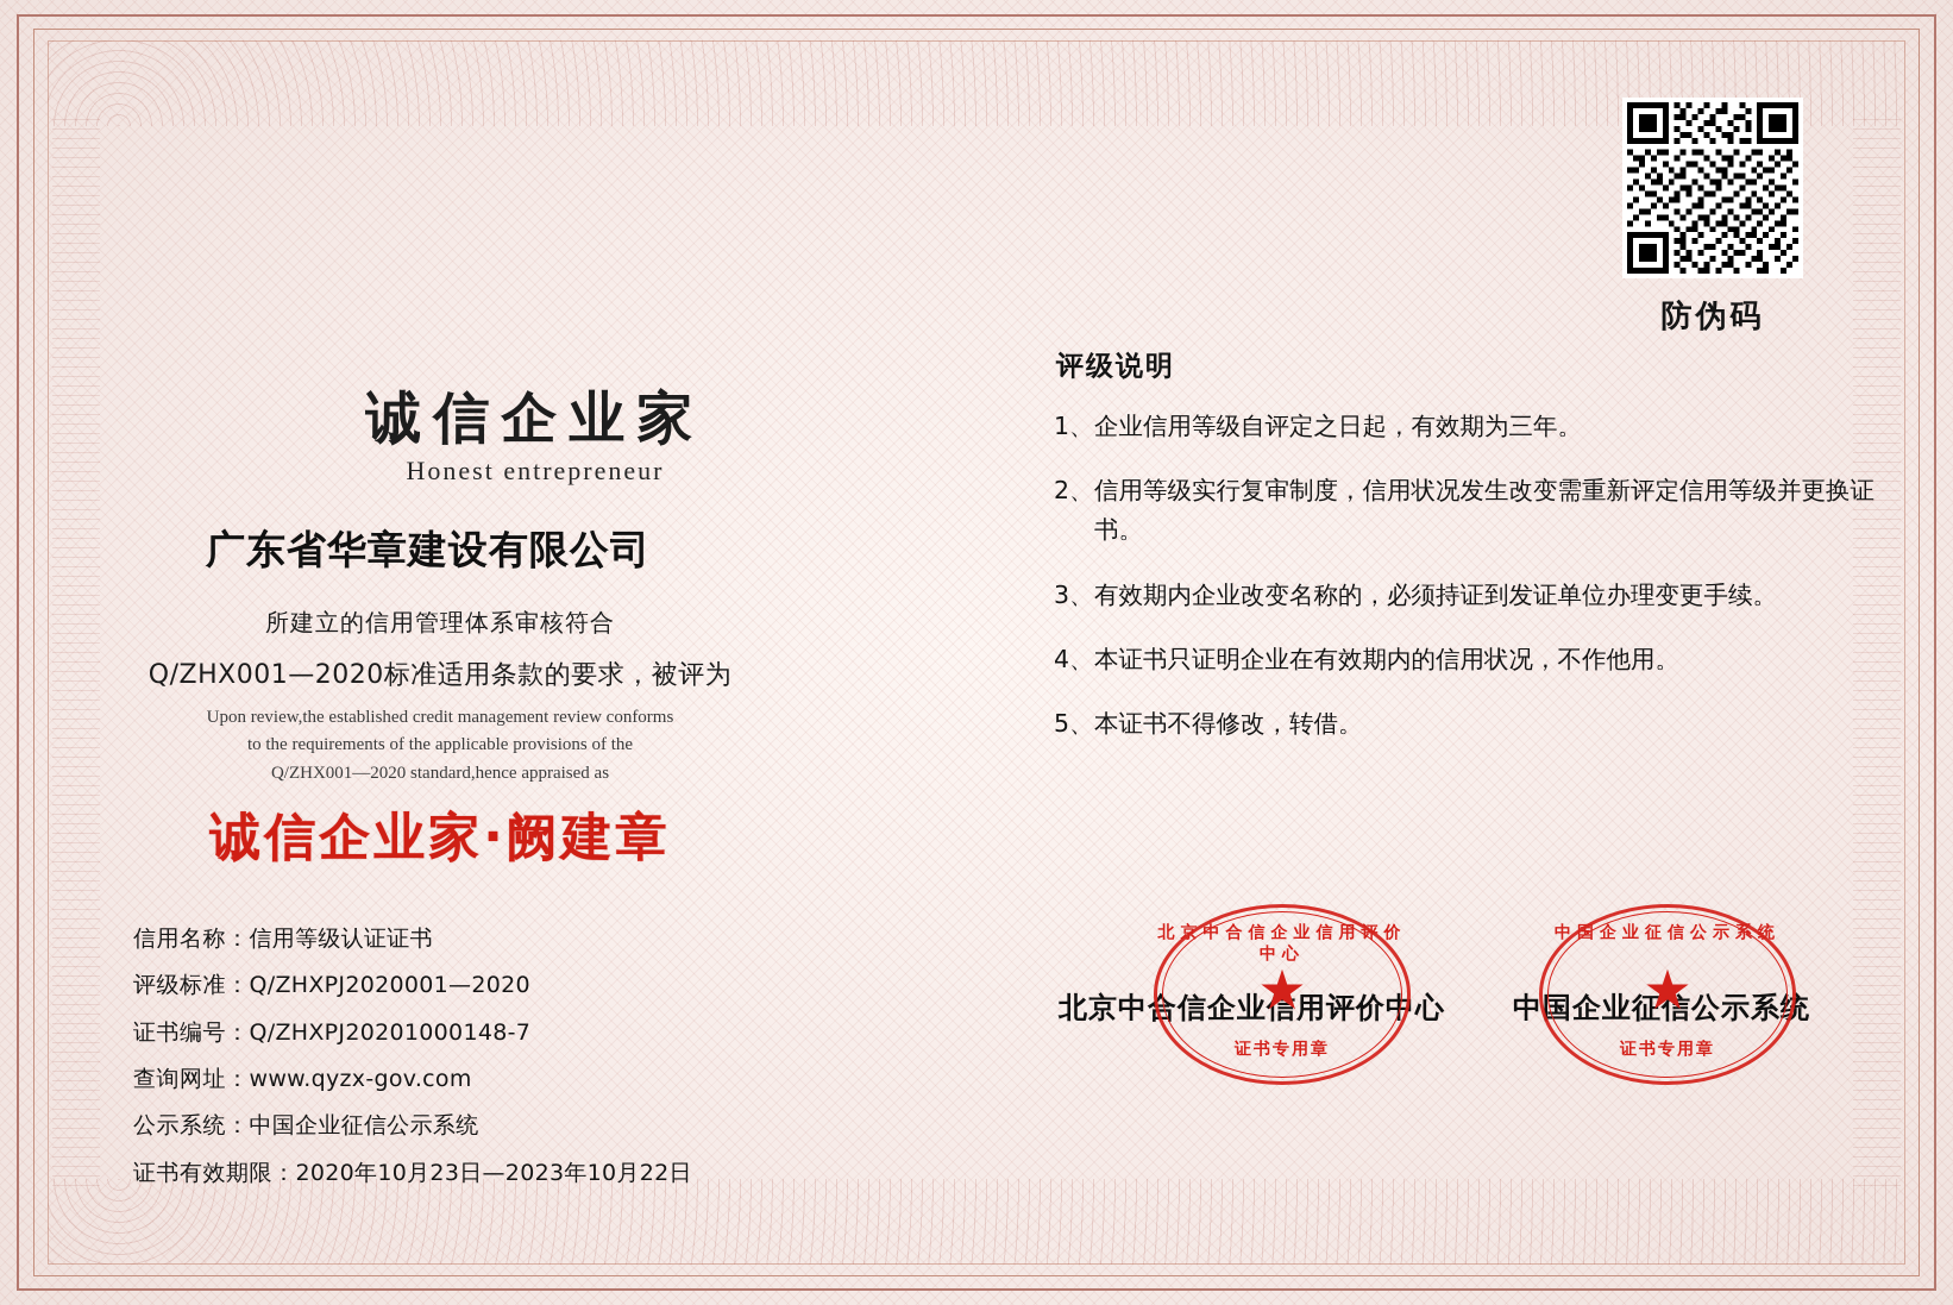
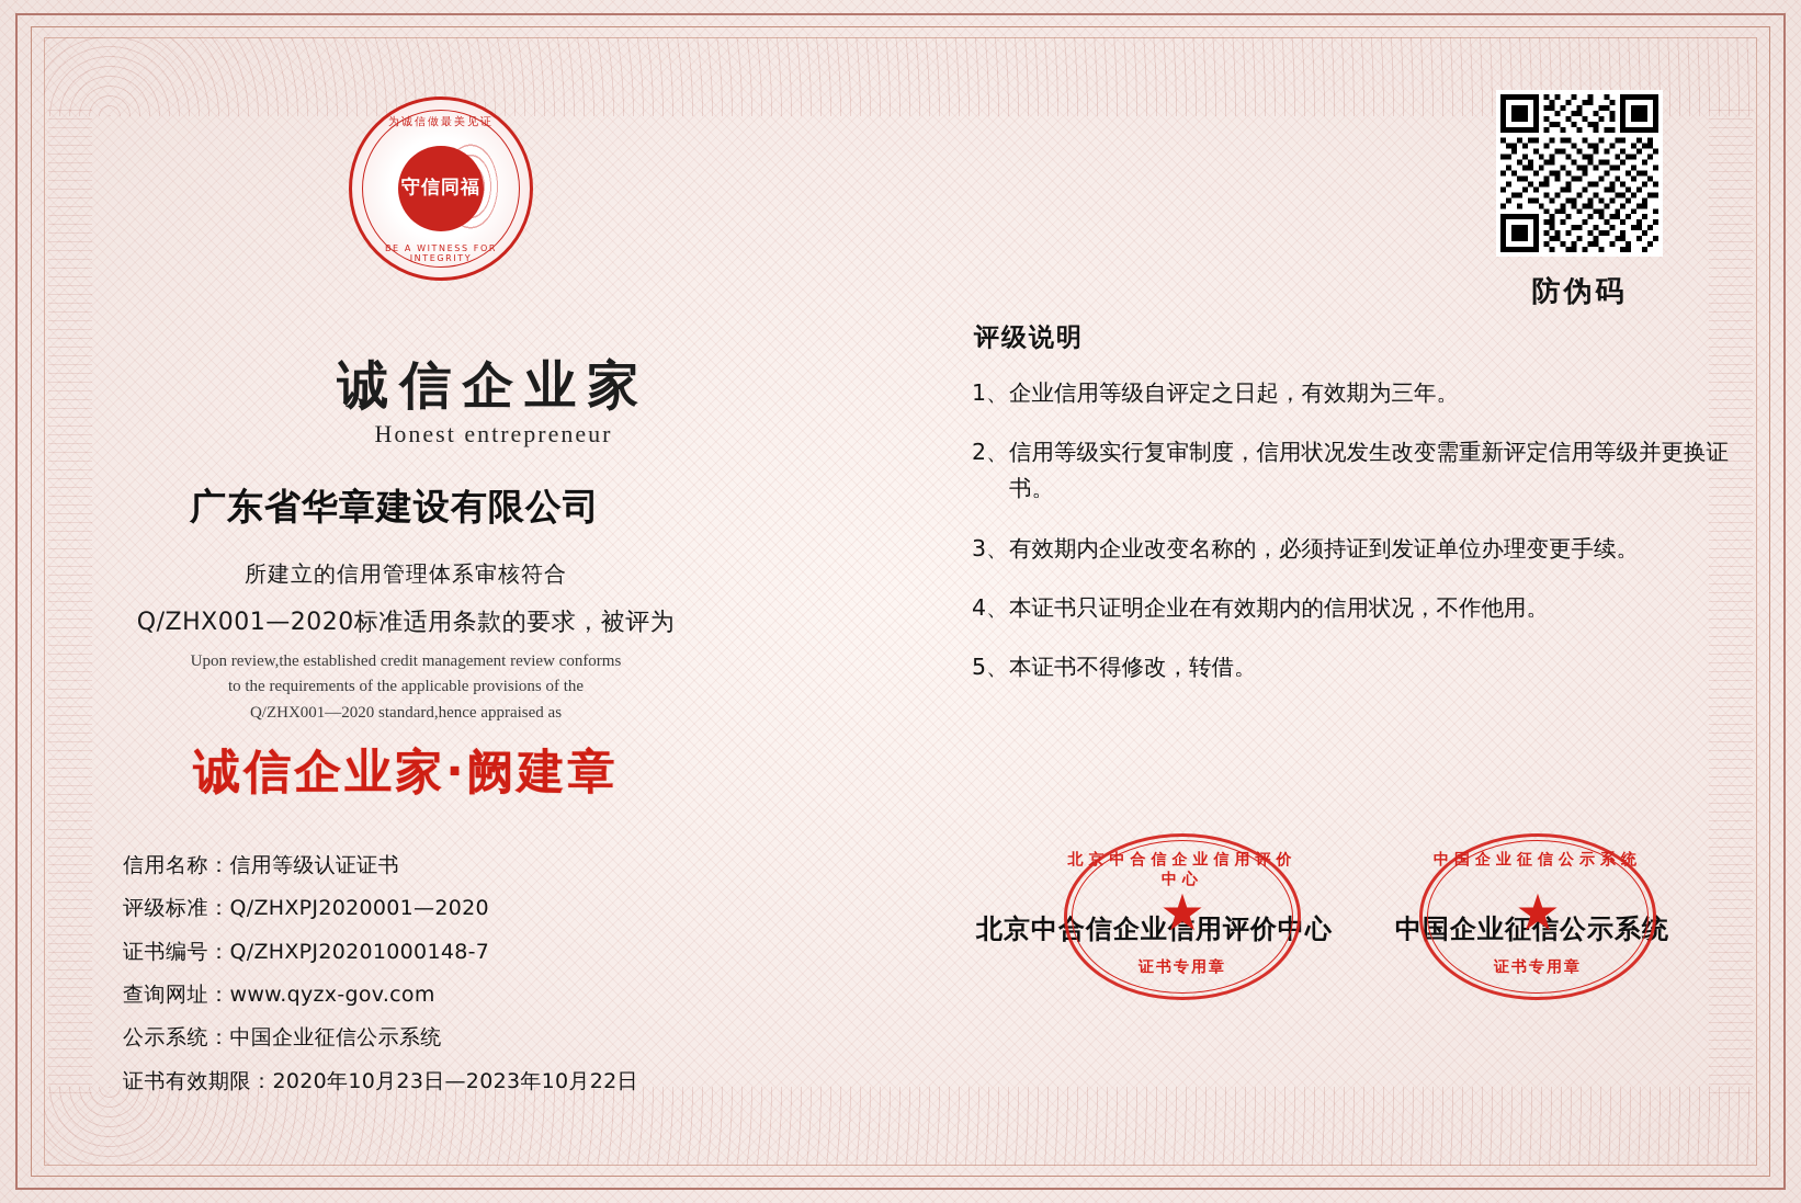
+ 为诚信做最美见证
+ 守信同福
+ BE A WITNESS FOR INTEGRITY
  诚信企业家
  Honest entrepreneur
  广东省华章建设有限公司
  所建立的信用管理体系审核符合
  Q/ZHX001—2020标准适用条款的要求，被评为
  Upon review,the established credit management review conforms
  to the requirements of the applicable provisions of the
  Q/ZHX001—2020 standard,hence appraised as
  诚信企业家·阙建章
  信用名称：信用等级认证证书
  评级标准：Q/ZHXPJ2020001—2020
  证书编号：Q/ZHXPJ20201000148-7
  查询网址：www.qyzx-gov.com
  公示系统：中国企业征信公示系统
  证书有效期限：2020年10月23日—2023年10月22日
  防伪码
  评级说明
  1、
  企业信用等级自评定之日起，有效期为三年。
  2、
  信用等级实行复审制度，信用状况发生改变需重新评定信用等级并更换证书。
  3、
  有效期内企业改变名称的，必须持证到发证单位办理变更手续。
  4、
  本证书只证明企业在有效期内的信用状况，不作他用。
  5、
  本证书不得修改，转借。
  北京中合信企业信用评价中心
  中国企业征信公示系统
  北京中合信企业信用评价中心
  ★
  证书专用章
  中国企业征信公示系统
  ★
  证书专用章
